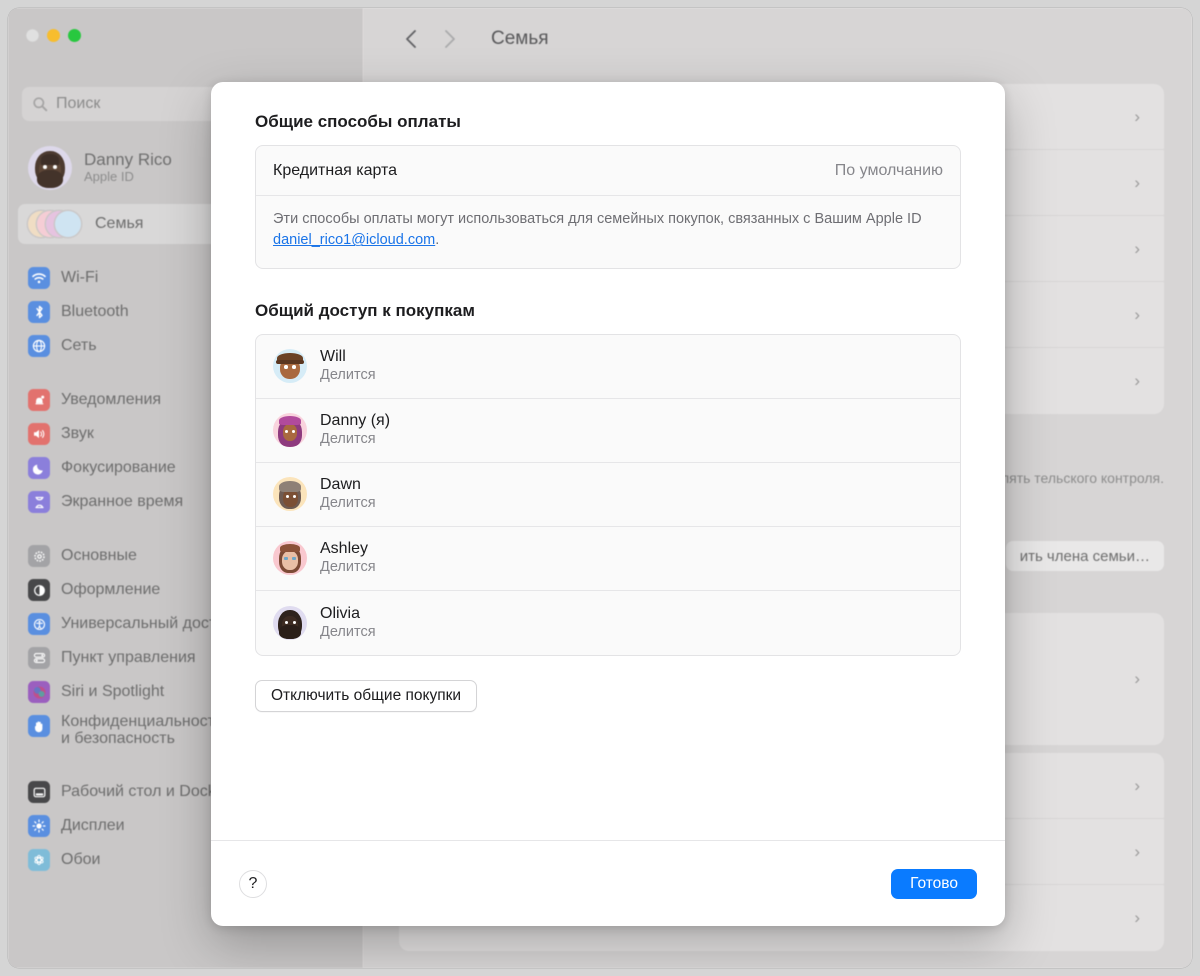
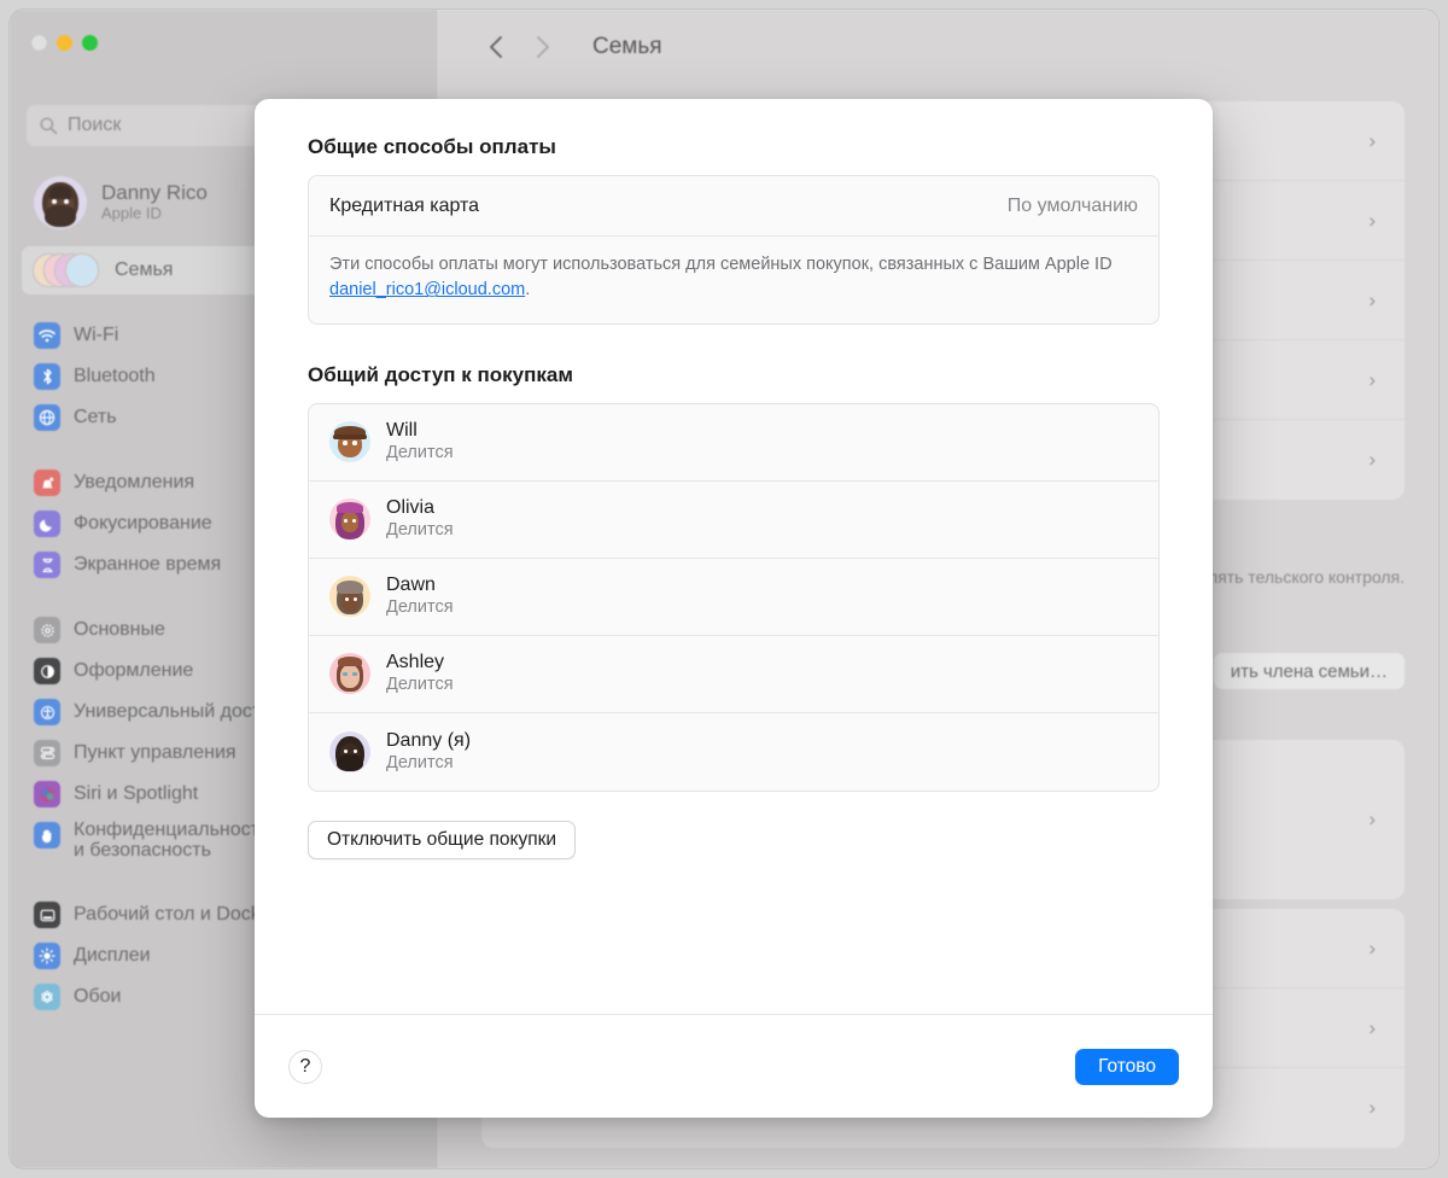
  Поиск
  Danny Rico
  Apple ID
  Семья
  Wi-Fi
  Bluetooth
  Сеть
  Уведомления
- Звук
  Фокусирование
  Экранное время
  Основные
  Оформление
  Универсальный дос
  Пункт управления
  Siri и Spotlight
  Конфиденциальнос и безопасность
  Рабочий стол и Doc
  Дисплеи
  Обои
  Семья
  ›
  ›
  ›
  ›
  ›
  ить члена семьи…
  ›
  ›
  ›
  ›
  Общие способы оплаты
  Кредитная карта
  По умолчанию
  Эти способы оплаты могут использоваться для семейных покупок, связанных с Вашим Apple ID daniel_rico1@icloud.com.
  Общий доступ к покупкам
  Will
  Делится
- Danny (я)
+ Olivia
  Делится
  Dawn
  Делится
  Ashley
  Делится
- Olivia
+ Danny (я)
  Делится
  Отключить общие покупки
  ?
  Готово
